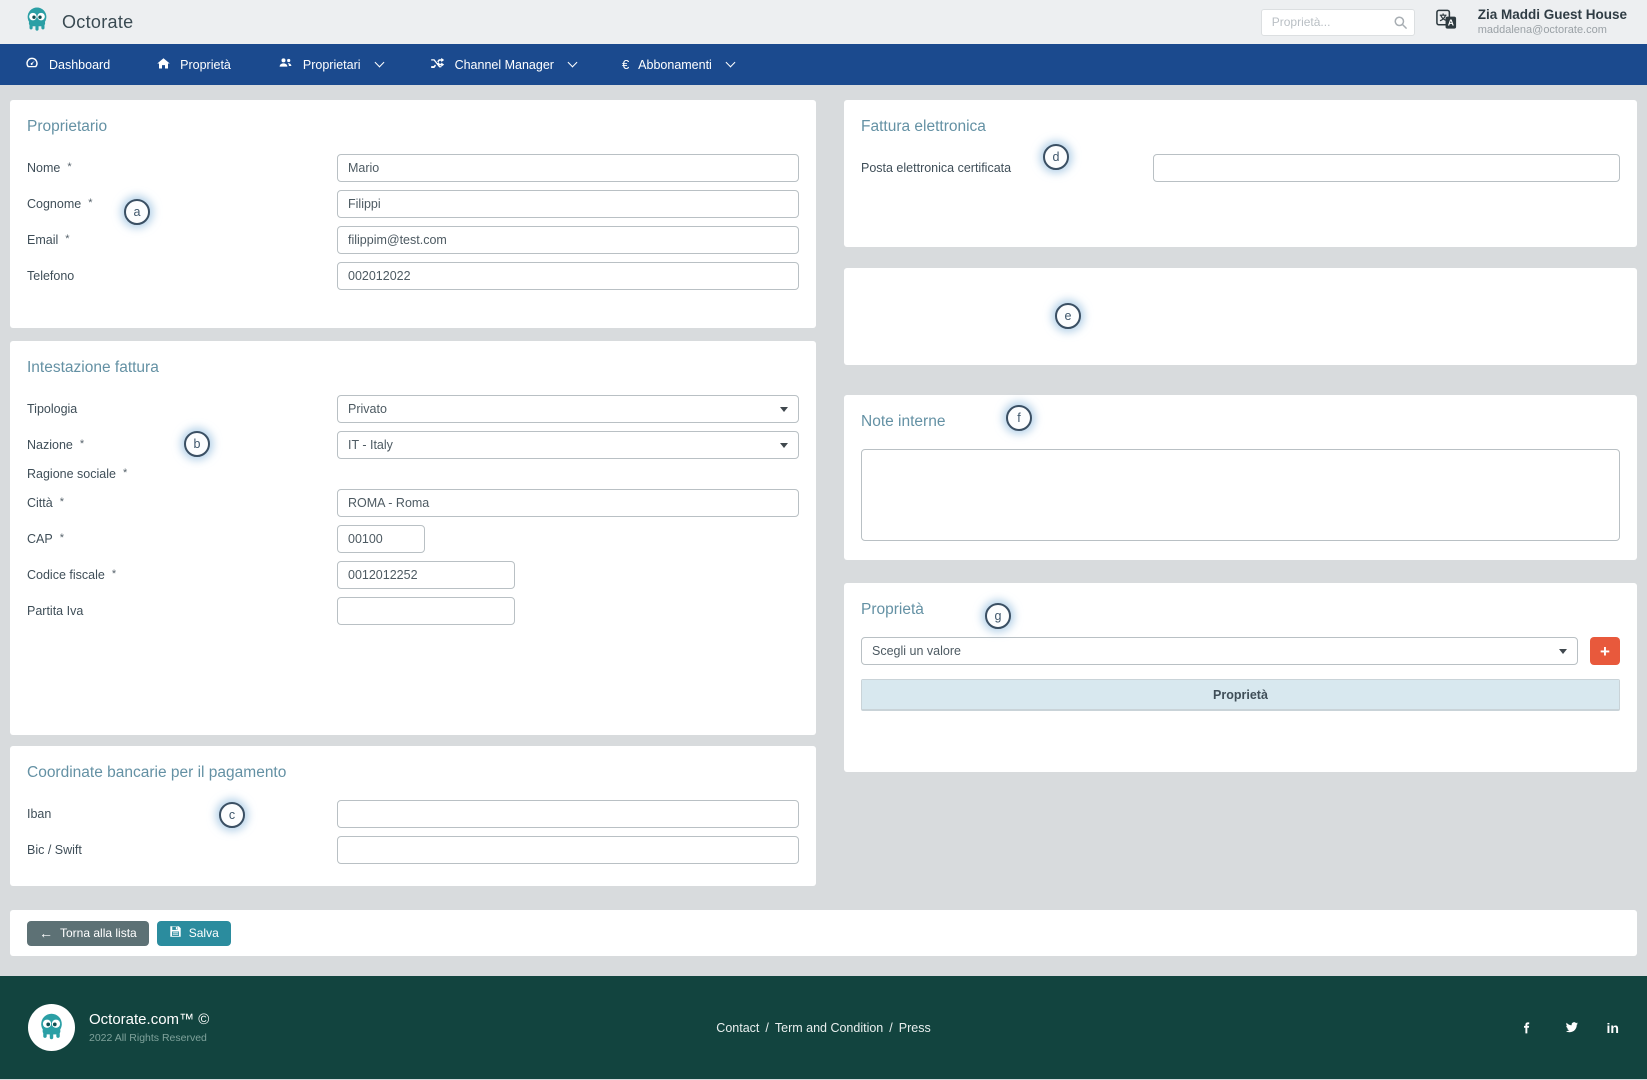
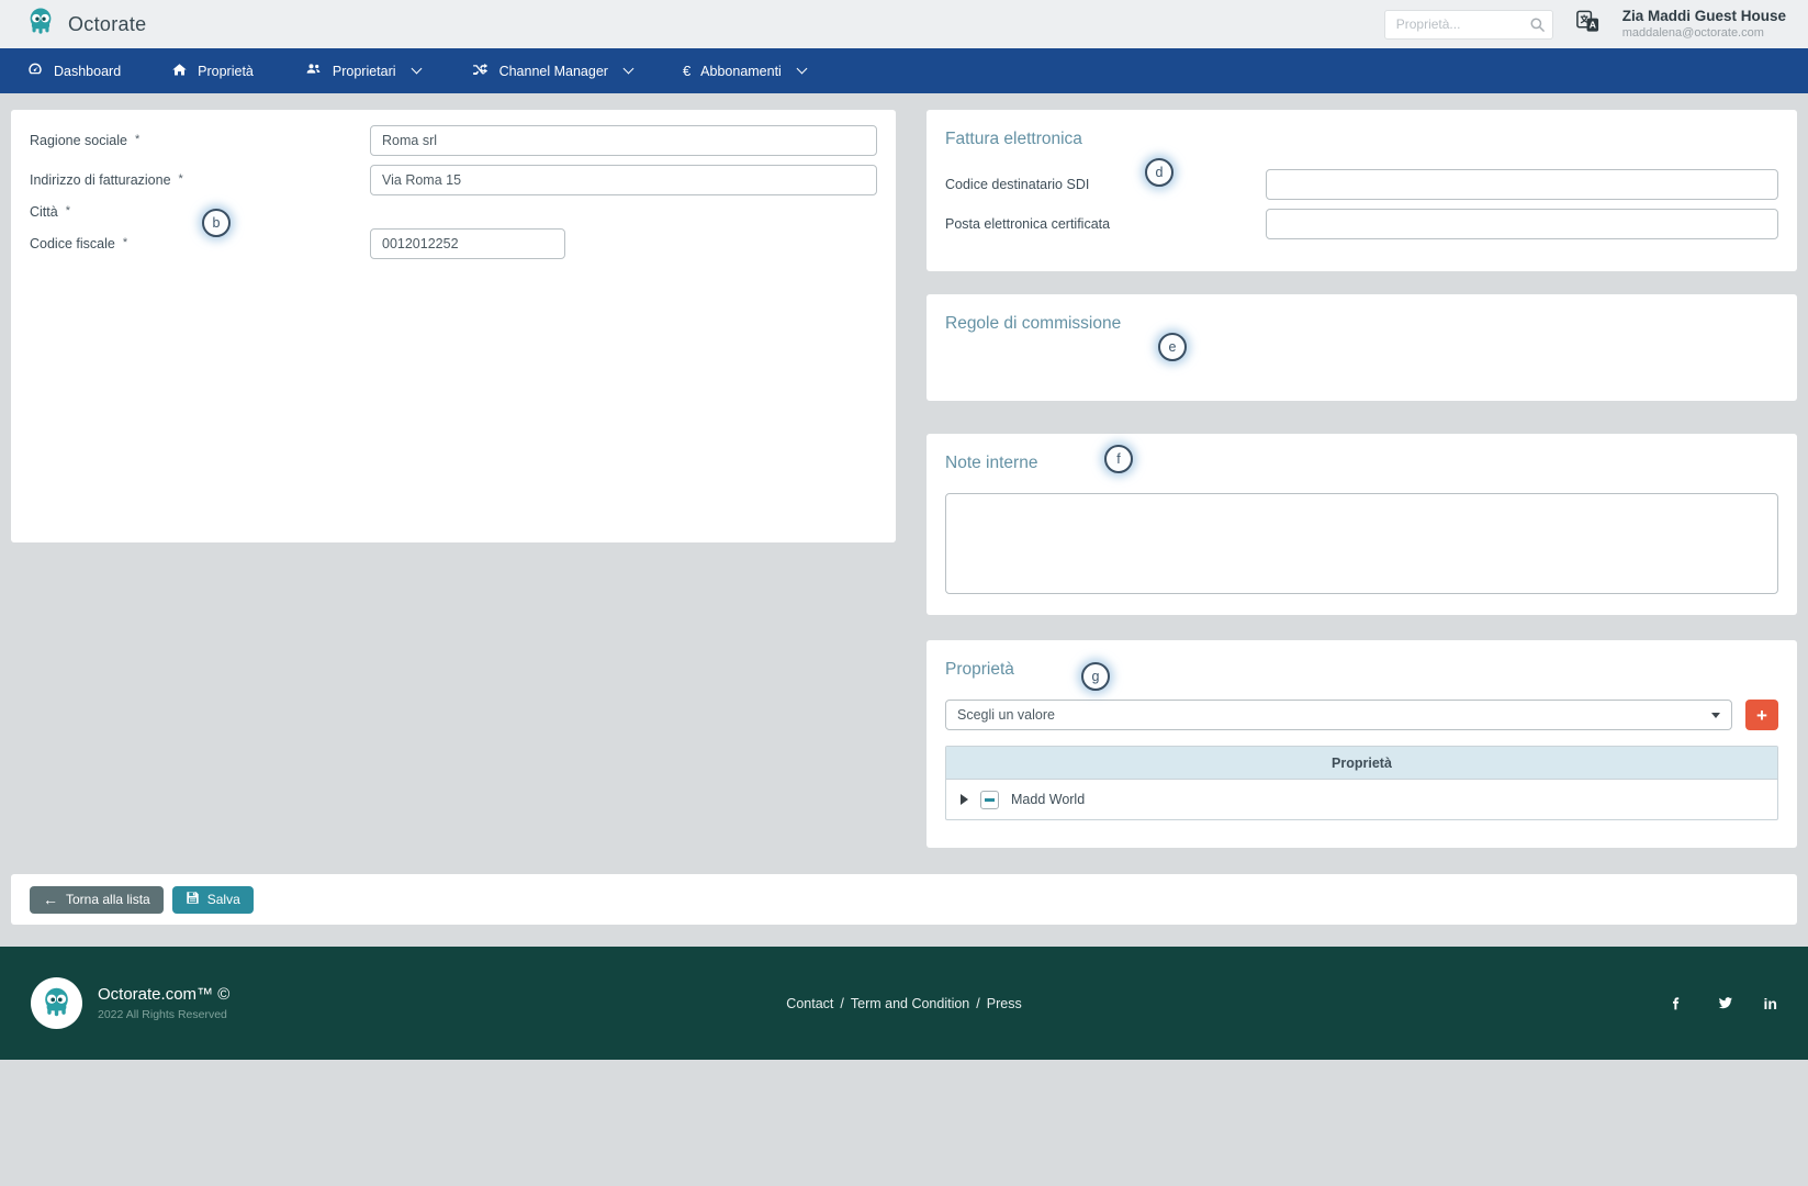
  Octorate
  Proprietà...
  A
  Zia Maddi Guest House
  maddalena@octorate.com
  Dashboard
  Proprietà
  Proprietari
  Channel Manager
  €
  Abbonamenti
- a
- Proprietario
- Nome *
- Mario
- Cognome *
- Filippi
- Email *
- filippim@test.com
- Telefono
- 002012022
  b
- Intestazione fattura
- Tipologia
- Privato
- Nazione *
- IT - Italy
  Ragione sociale *
+ Roma srl
+ Indirizzo di fatturazione *
+ Via Roma 15
  Città *
- ROMA - Roma
- CAP *
- 00100
  Codice fiscale *
  0012012252
- Partita Iva
- c
- Coordinate bancarie per il pagamento
- Iban
- Bic / Swift
  d
  Fattura elettronica
+ Codice destinatario SDI
  Posta elettronica certificata
  e
+ Regole di commissione
  f
  Note interne
  g
  Proprietà
  Scegli un valore
  +
  Proprietà
+ Madd World
  ←
  Torna alla lista
  Salva
  Octorate.com™ ©
  2022 All Rights Reserved
  Contact
  /
  Term and Condition
  /
  Press
  in
